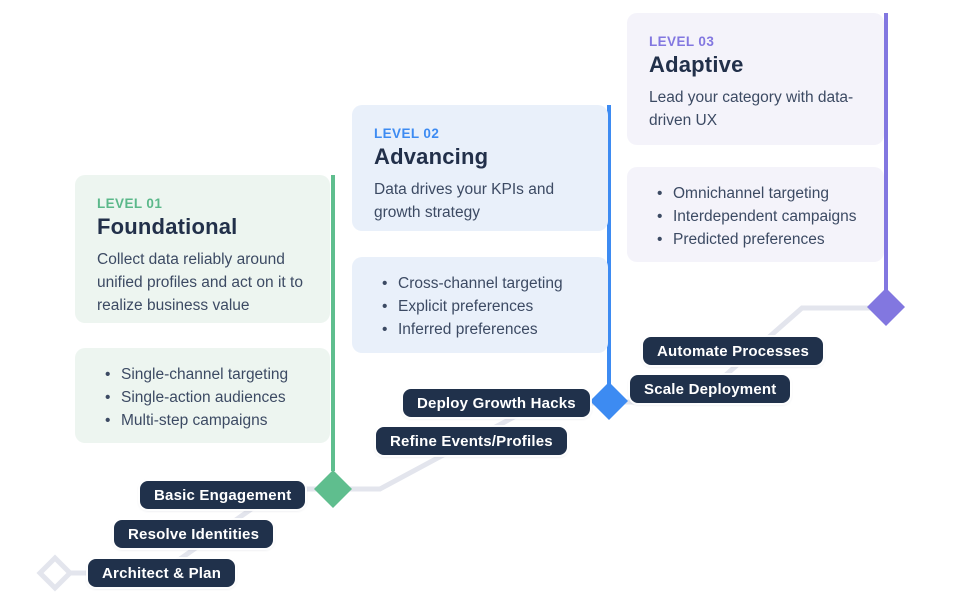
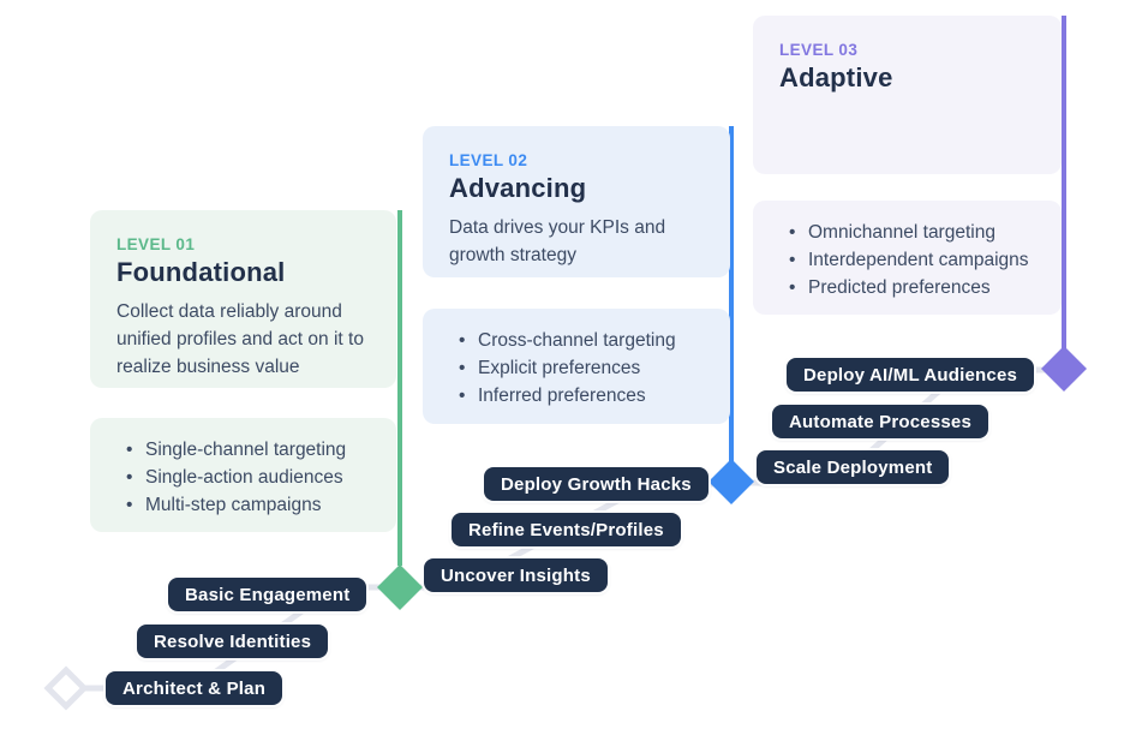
  LEVEL 01
  Foundational
  Collect data reliably around unified profiles and act on it to realize business value
  Single-channel targeting
  Single-action audiences
  Multi-step campaigns
  LEVEL 02
  Advancing
  Data drives your KPIs and growth strategy
  Cross-channel targeting
  Explicit preferences
  Inferred preferences
  LEVEL 03
  Adaptive
- Lead your category with data-driven UX
  Omnichannel targeting
  Interdependent campaigns
  Predicted preferences
  Architect & Plan
  Resolve Identities
  Basic Engagement
+ Uncover Insights
  Refine Events/Profiles
  Deploy Growth Hacks
  Scale Deployment
  Automate Processes
+ Deploy AI/ML Audiences
